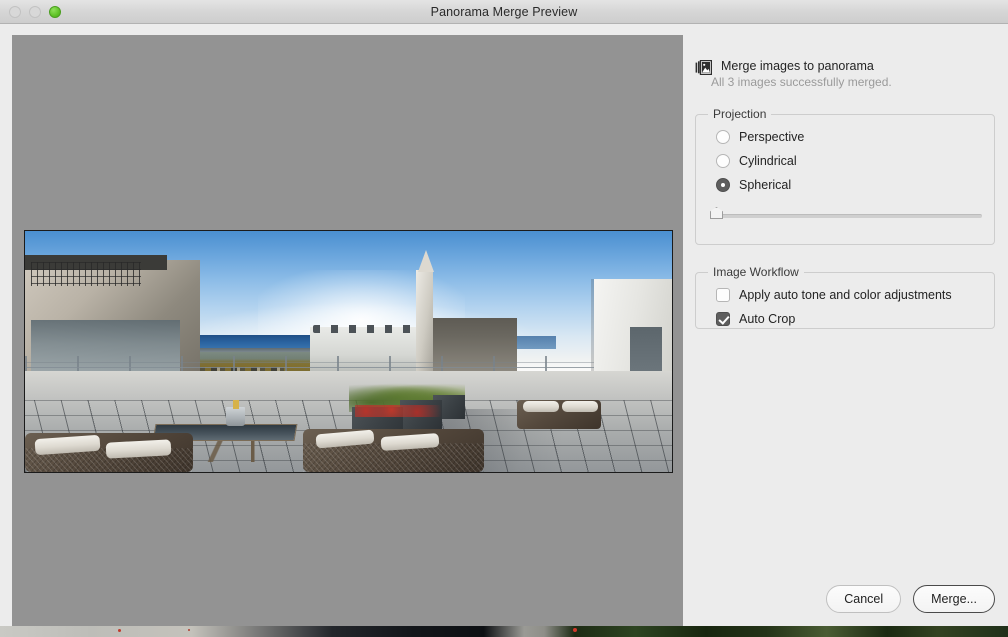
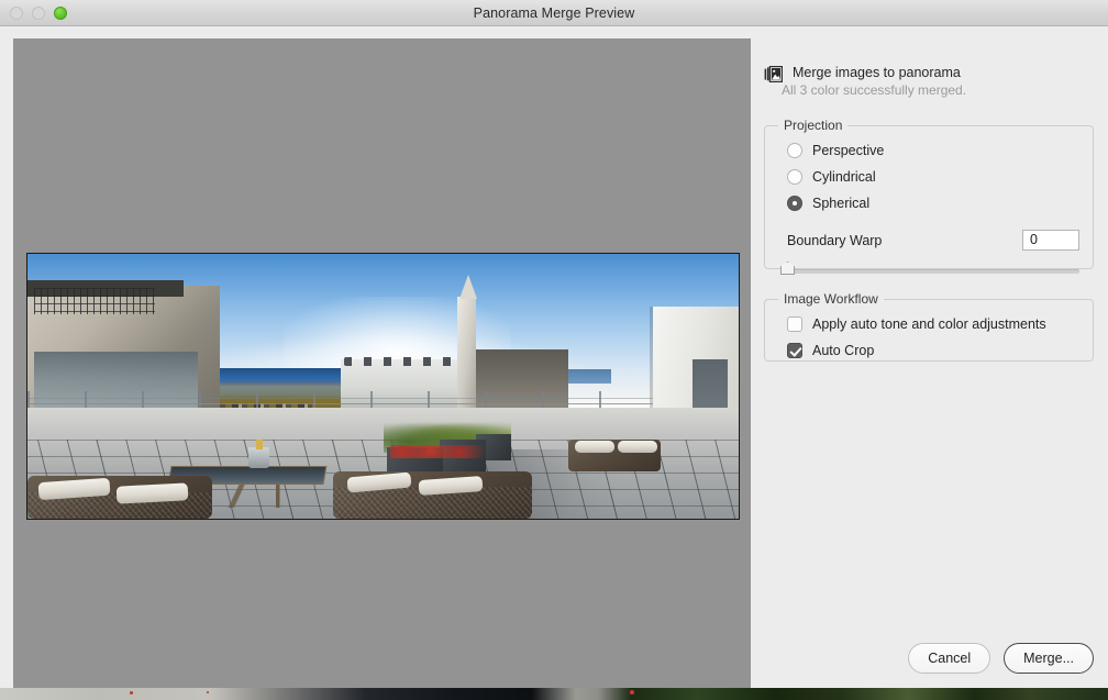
  Panorama Merge Preview
  Merge images to panorama
- All 3 images successfully merged.
+ All 3 color successfully merged.
  Projection
  Perspective
  Cylindrical
  Spherical
+ Boundary Warp
+ 0
  Image Workflow
  Apply auto tone and color adjustments
  Auto Crop
  Cancel
  Merge...
